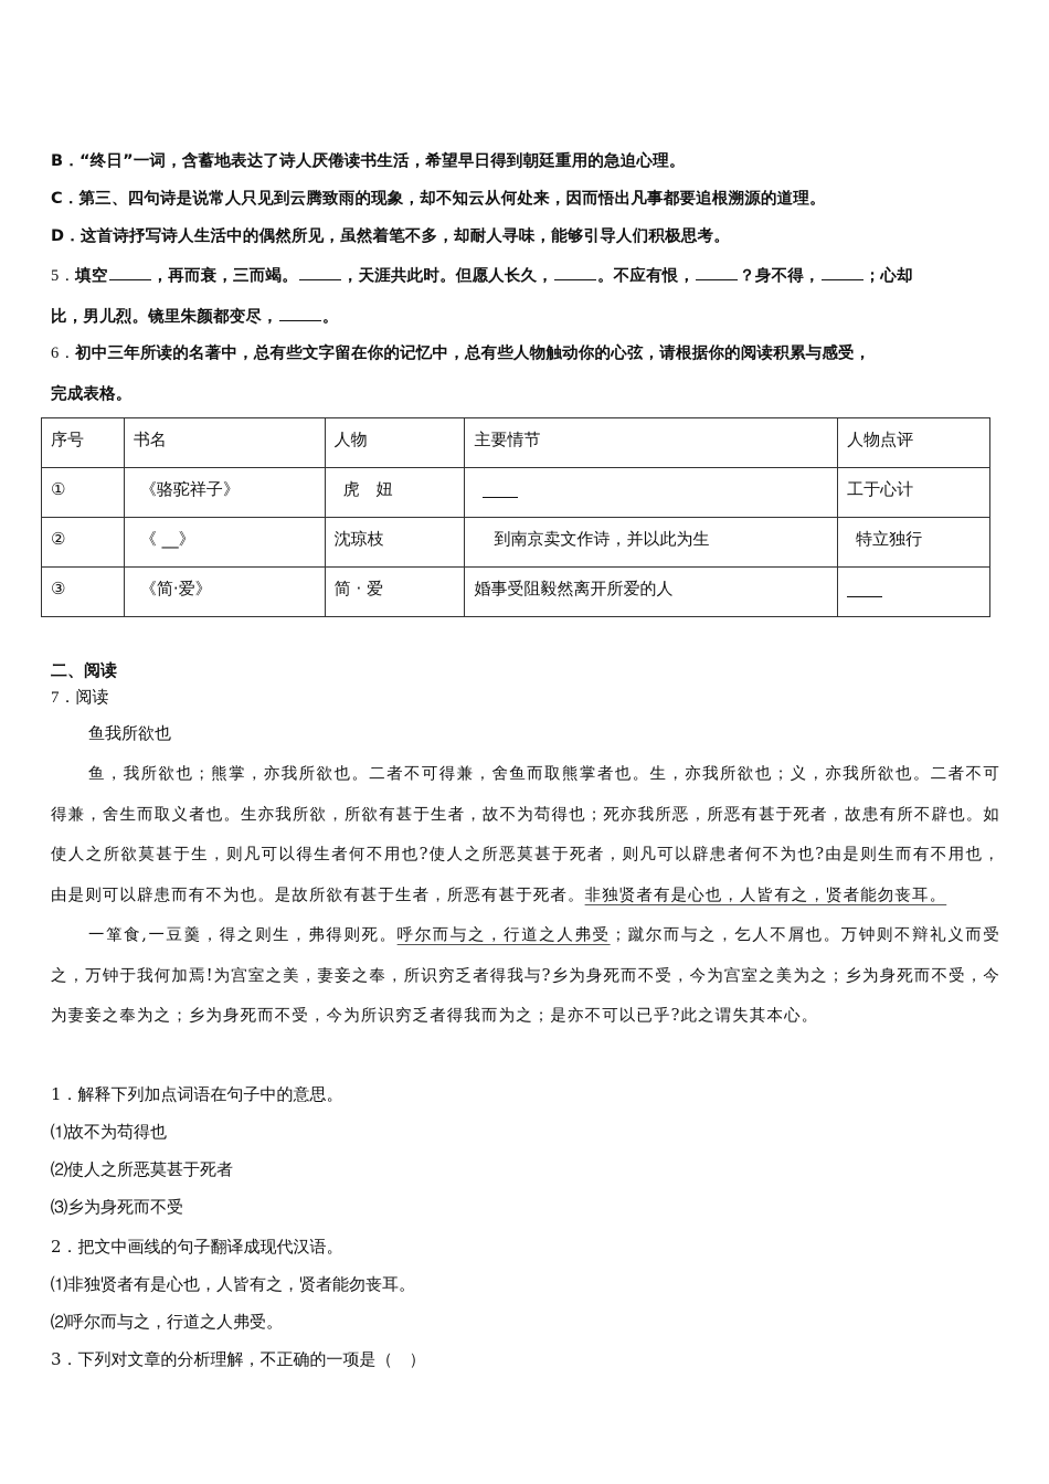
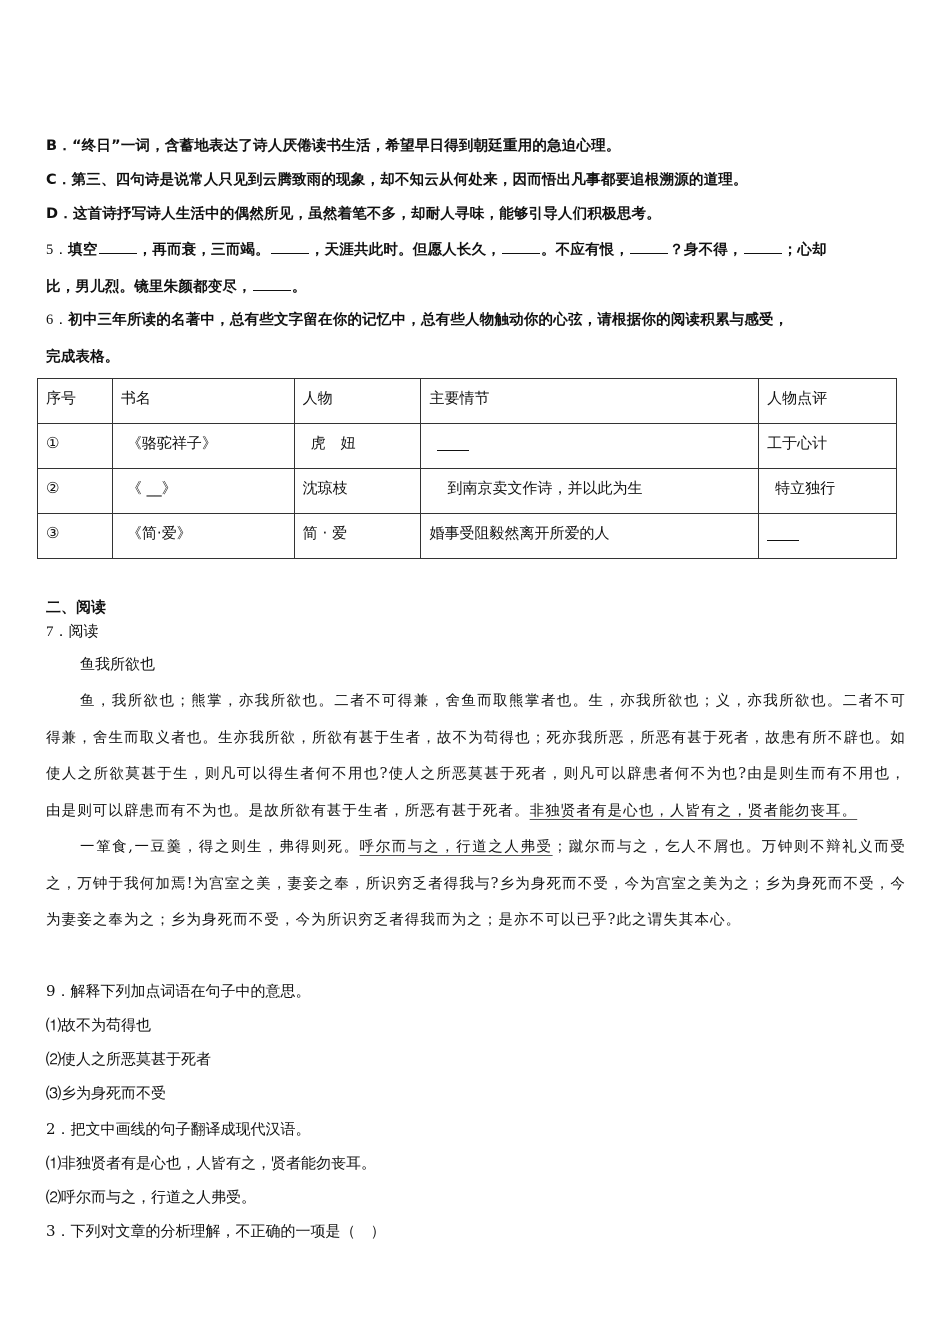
  B．“终日”一词，含蓄地表达了诗人厌倦读书生活，希望早日得到朝廷重用的急迫心理。
  C．第三、四句诗是说常人只见到云腾致雨的现象，却不知云从何处来，因而悟出凡事都要追根溯源的道理。
  D．这首诗抒写诗人生活中的偶然所见，虽然着笔不多，却耐人寻味，能够引导人们积极思考。
  5．填空 ，再而衰，三而竭。 ，天涯共此时。但愿人长久， 。不应有恨， ？身不得， ；心却
  比，男儿烈。镜里朱颜都变尽， 。
  6．初中三年所读的名著中，总有些文字留在你的记忆中，总有些人物触动你的心弦，请根据你的阅读积累与感受，
  完成表格。
  序号	书名	人物	主要情节	人物点评
  ①	《骆驼祥子》	虎 妞		工于心计
  ②	《 __》	沈琼枝	到南京卖文作诗，并以此为生	特立独行
  ③	《简·爱》	简 · 爱	婚事受阻毅然离开所爱的人
  二、阅读
  7．阅读
  鱼我所欲也
  鱼，我所欲也；熊掌，亦我所欲也。二者不可得兼，舍鱼而取熊掌者也。生，亦我所欲也；义，亦我所欲也。二者不可得兼，舍生而取义者也。生亦我所欲，所欲有甚于生者，故不为苟得也；死亦我所恶，所恶有甚于死者，故患有所不辟也。如使人之所欲莫甚于生，则凡可以得生者何不用也?使人之所恶莫甚于死者，则凡可以辟患者何不为也?由是则生而有不用也，由是则可以辟患而有不为也。是故所欲有甚于生者，所恶有甚于死者。非独贤者有是心也，人皆有之，贤者能勿丧耳。
  一箪食,一豆羹，得之则生，弗得则死。呼尔而与之，行道之人弗受；蹴尔而与之，乞人不屑也。万钟则不辩礼义而受之，万钟于我何加焉!为宫室之美，妻妾之奉，所识穷乏者得我与?乡为身死而不受，今为宫室之美为之；乡为身死而不受，今为妻妾之奉为之；乡为身死而不受，今为所识穷乏者得我而为之；是亦不可以已乎?此之谓失其本心。
- 1．解释下列加点词语在句子中的意思。
+ 9．解释下列加点词语在句子中的意思。
  ⑴故不为苟得也
  ⑵使人之所恶莫甚于死者
  ⑶乡为身死而不受
  2．把文中画线的句子翻译成现代汉语。
  ⑴非独贤者有是心也，人皆有之，贤者能勿丧耳。
  ⑵呼尔而与之，行道之人弗受。
  3．下列对文章的分析理解，不正确的一项是（ ）
